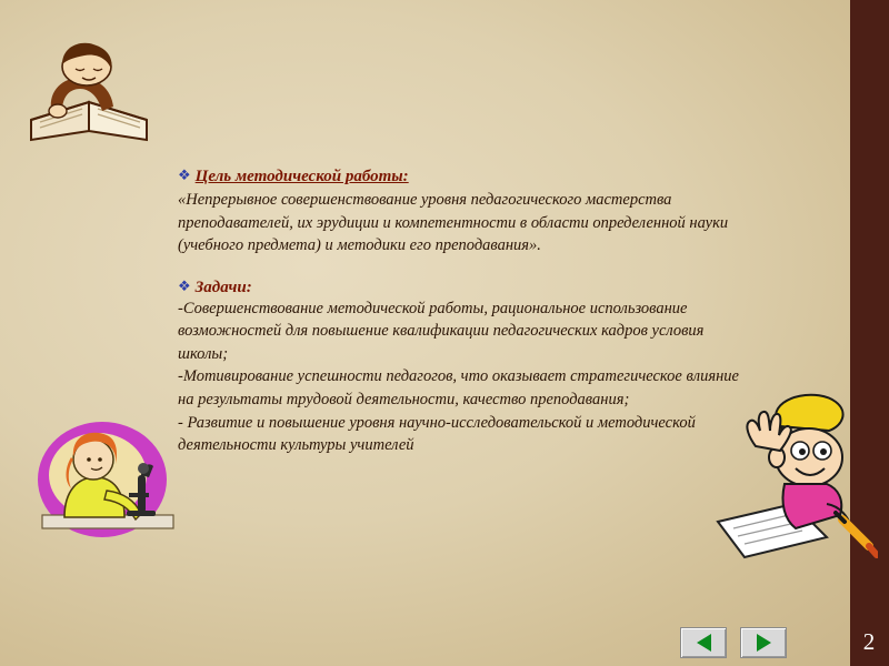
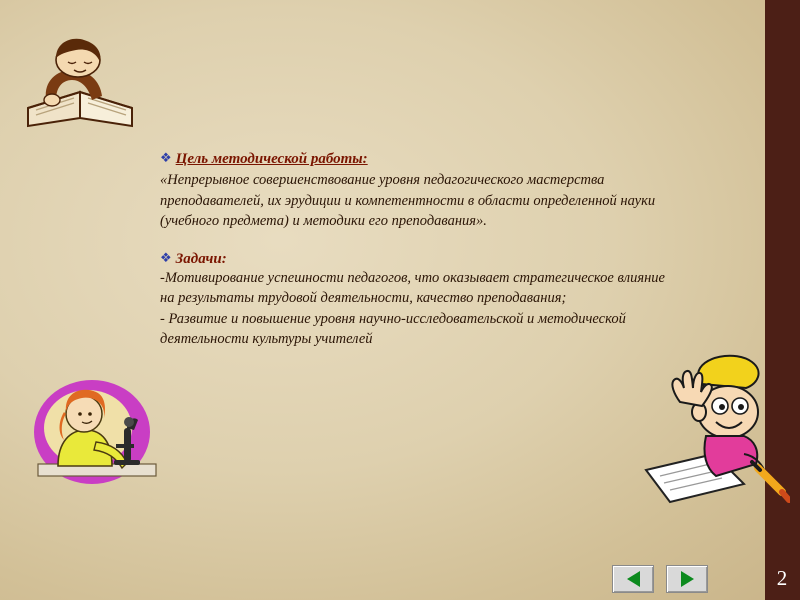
  ❖ Цель методической работы:
  «Непрерывное совершенствование уровня педагогического мастерства преподавателей, их эрудиции и компетентности в области определенной науки (учебного предмета) и методики его преподавания».
  ❖ Задачи:
- -Совершенствование методической работы, рациональное использование возможностей для повышение квалификации педагогических кадров условия школы;
  -Мотивирование успешности педагогов, что оказывает стратегическое влияние на результаты трудовой деятельности, качество преподавания;
  - Развитие и повышение уровня научно-исследовательской и методической деятельности культуры учителей
  2
